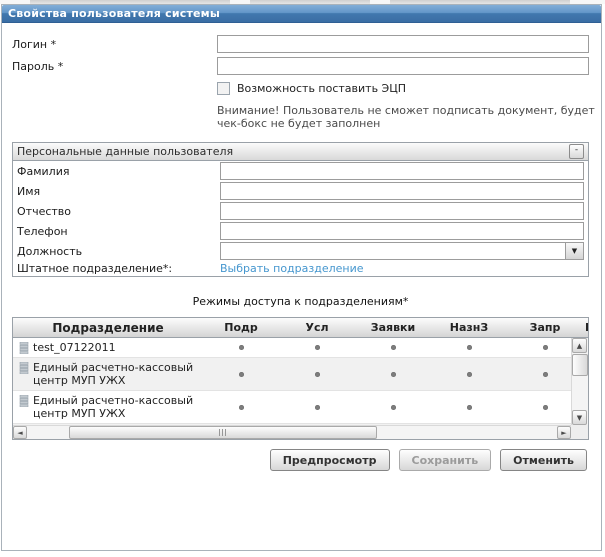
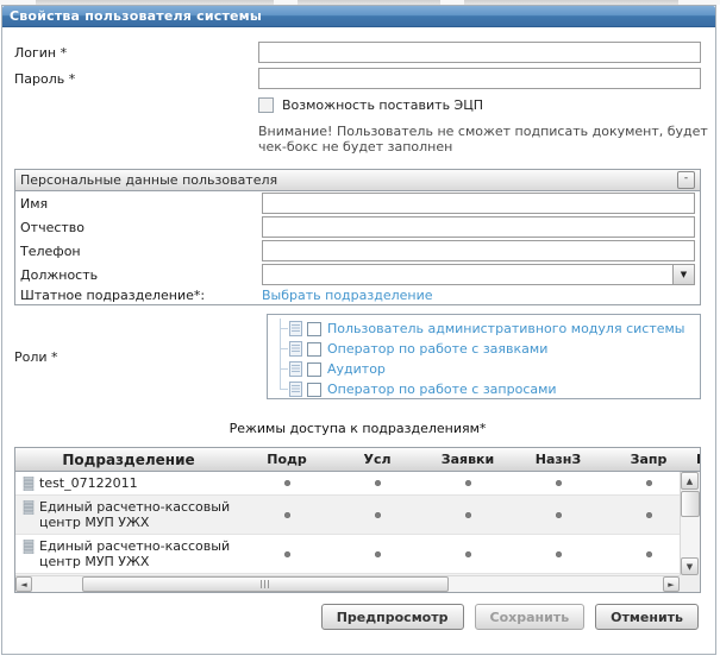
  Свойства пользователя системы
  Логин *
  Пароль *
  Возможность поставить ЭЦП
  Внимание! Пользователь не сможет подписать документ, будет чек-бокс не будет заполнен
  Персональные данные пользователя
  -
- Фамилия
  Имя
  Отчество
  Телефон
  Должность
  ▼
  Штатное подразделение*:
  Выбрать подразделение
+ Роли *
+ Пользователь административного модуля системы
+ Оператор по работе с заявками
+ Аудитор
+ Оператор по работе с запросами
  Режимы доступа к подразделениям*
  Подразделение
  Подр
  Усл
  Заявки
  НазнЗ
  Запр
  test_07122011
  Единый расчетно-кассовый центр МУП УЖХ
  Единый расчетно-кассовый центр МУП УЖХ
  ▲
  ▼
  ◄
  ►
  Предпросмотр
  Сохранить
  Отменить
